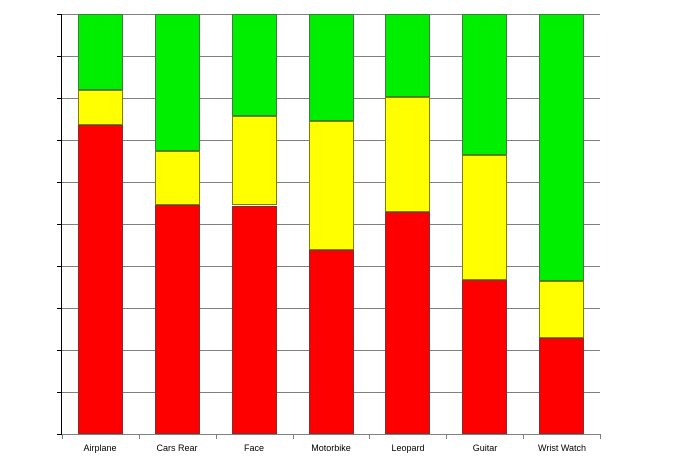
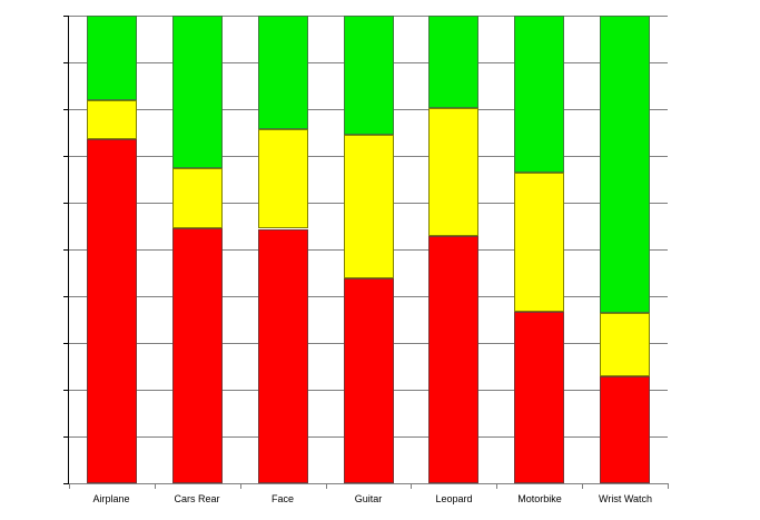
  Airplane
  Cars Rear
  Face
- Motorbike
+ Guitar
  Leopard
- Guitar
+ Motorbike
  Wrist Watch
